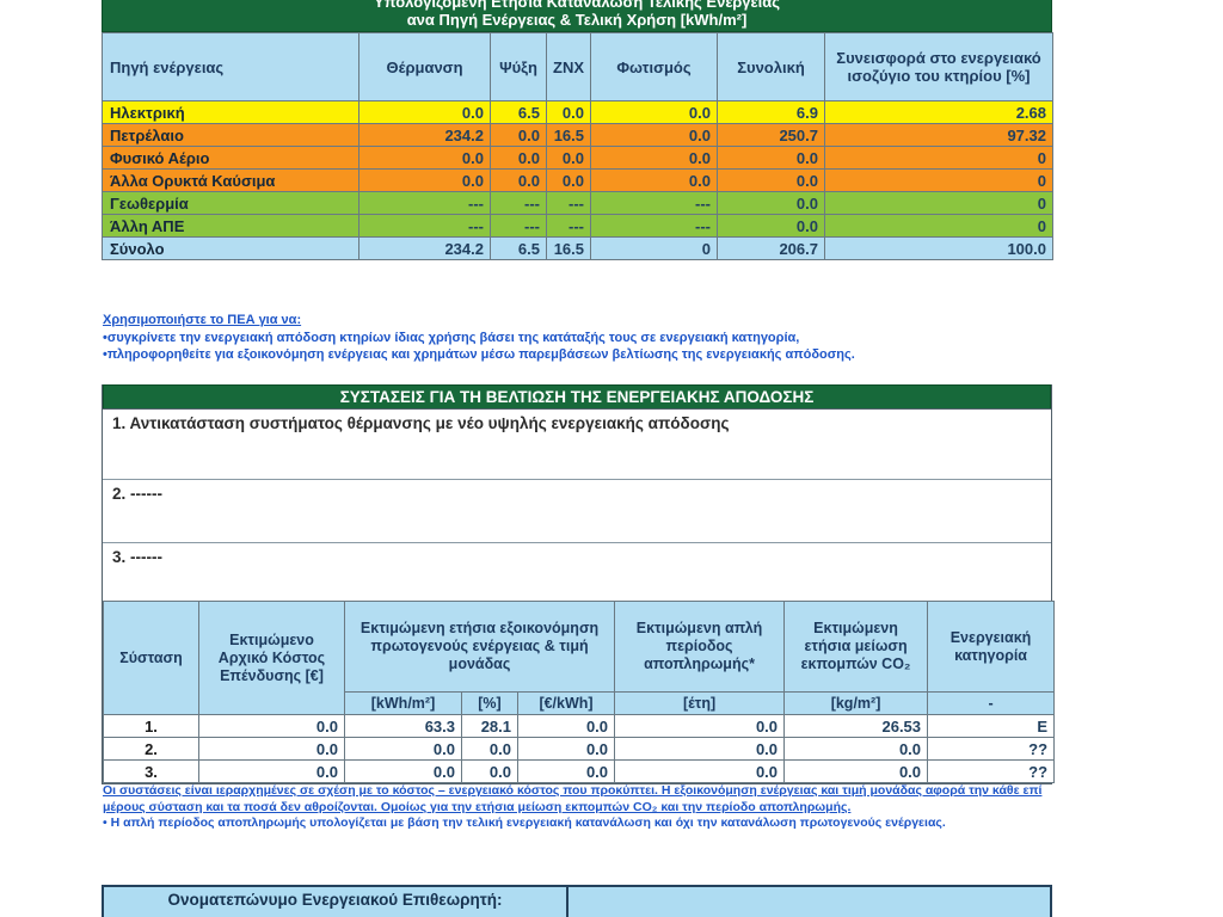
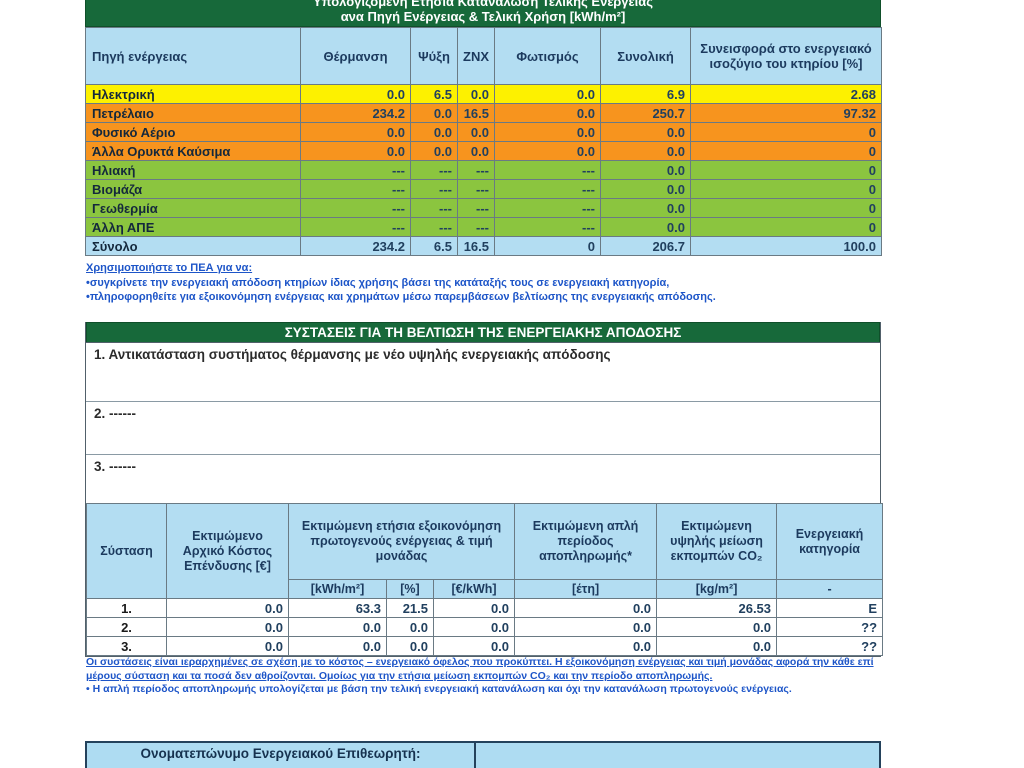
  Υπολογιζόμενη Ετήσια Κατανάλωση Τελικής Ενέργειας
  ανα Πηγή Ενέργειας & Τελική Χρήση [kWh/m²]
  Πηγή ενέργειας	Θέρμανση	Ψύξη	ZNX	Φωτισμός	Συνολική	Συνεισφορά στο ενεργειακό ισοζύγιο του κτηρίου [%]
  Ηλεκτρική	0.0	6.5	0.0	0.0	6.9	2.68
  Πετρέλαιο	234.2	0.0	16.5	0.0	250.7	97.32
  Φυσικό Αέριο	0.0	0.0	0.0	0.0	0.0	0
  Άλλα Ορυκτά Καύσιμα	0.0	0.0	0.0	0.0	0.0	0
+ Ηλιακή	---	---	---	---	0.0	0
+ Βιομάζα	---	---	---	---	0.0	0
  Γεωθερμία	---	---	---	---	0.0	0
  Άλλη ΑΠΕ	---	---	---	---	0.0	0
  Σύνολο	234.2	6.5	16.5	0	206.7	100.0
  Χρησιμοποιήστε το ΠΕΑ για να:
  •συγκρίνετε την ενεργειακή απόδοση κτηρίων ίδιας χρήσης βάσει της κατάταξής τους σε ενεργειακή κατηγορία,
  •πληροφορηθείτε για εξοικονόμηση ενέργειας και χρημάτων μέσω παρεμβάσεων βελτίωσης της ενεργειακής απόδοσης.
  ΣΥΣΤΑΣΕΙΣ ΓΙΑ ΤΗ ΒΕΛΤΙΩΣΗ ΤΗΣ ΕΝΕΡΓΕΙΑΚΗΣ ΑΠΟΔΟΣΗΣ
  1. Αντικατάσταση συστήματος θέρμανσης με νέο υψηλής ενεργειακής απόδοσης
  2. ------
  3. ------
- Σύσταση	Εκτιμώμενο Αρχικό Κόστος Επένδυσης [€]	Εκτιμώμενη ετήσια εξοικονόμηση πρωτογενούς ενέργειας & τιμή μονάδας	Εκτιμώμενη απλή περίοδος αποπληρωμής*	Εκτιμώμενη ετήσια μείωση εκπομπών CO₂	Ενεργειακή κατηγορία
+ Σύσταση	Εκτιμώμενο Αρχικό Κόστος Επένδυσης [€]	Εκτιμώμενη ετήσια εξοικονόμηση πρωτογενούς ενέργειας & τιμή μονάδας	Εκτιμώμενη απλή περίοδος αποπληρωμής*	Εκτιμώμενη υψηλής μείωση εκπομπών CO₂	Ενεργειακή κατηγορία
  [kWh/m²]	[%]	[€/kWh]	[έτη]	[kg/m²]	-
- 1.	0.0	63.3	28.1	0.0	0.0	26.53	E
+ 1.	0.0	63.3	21.5	0.0	0.0	26.53	E
  2.	0.0	0.0	0.0	0.0	0.0	0.0	??
  3.	0.0	0.0	0.0	0.0	0.0	0.0	??
- Οι συστάσεις είναι ιεραρχημένες σε σχέση με το κόστος – ενεργειακό κόστος που προκύπτει. Η εξοικονόμηση ενέργειας και τιμή μονάδας αφορά την κάθε επί
+ Οι συστάσεις είναι ιεραρχημένες σε σχέση με το κόστος – ενεργειακό όφελος που προκύπτει. Η εξοικονόμηση ενέργειας και τιμή μονάδας αφορά την κάθε επί
  μέρους σύσταση και τα ποσά δεν αθροίζονται. Ομοίως για την ετήσια μείωση εκπομπών CO₂ και την περίοδο αποπληρωμής.
  • Η απλή περίοδος αποπληρωμής υπολογίζεται με βάση την τελική ενεργειακή κατανάλωση και όχι την κατανάλωση πρωτογενούς ενέργειας.
  Ονοματεπώνυμο Ενεργειακού Επιθεωρητή:
